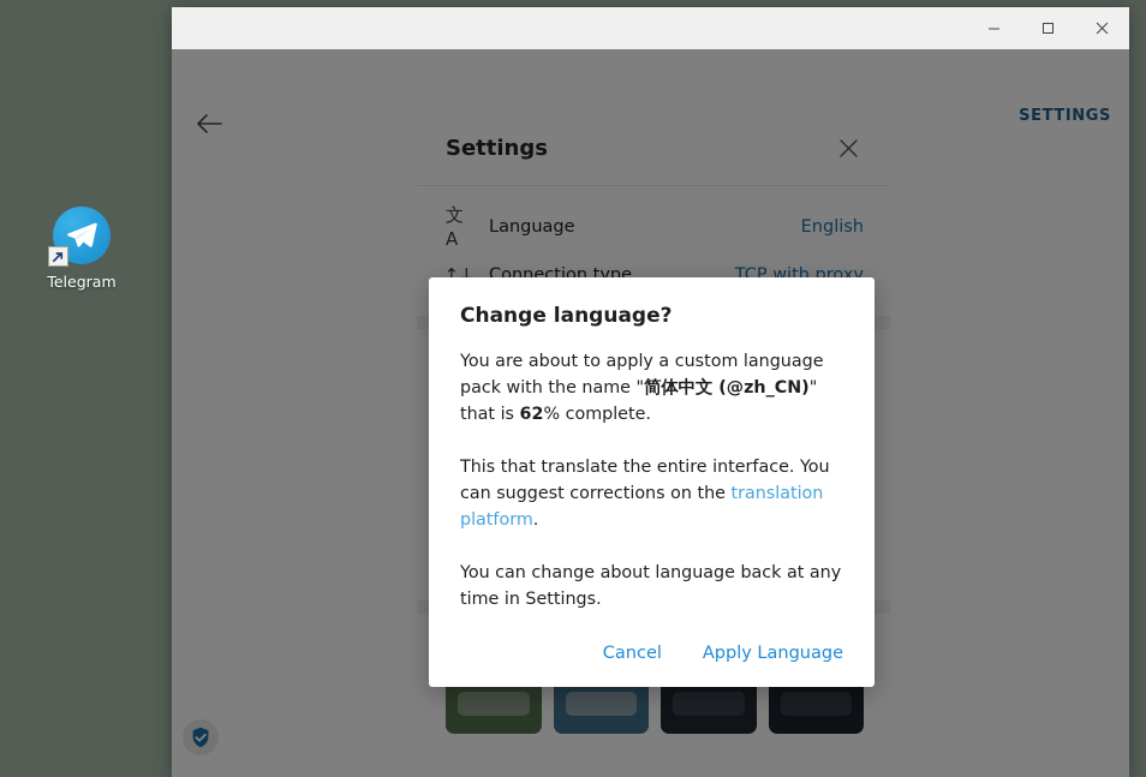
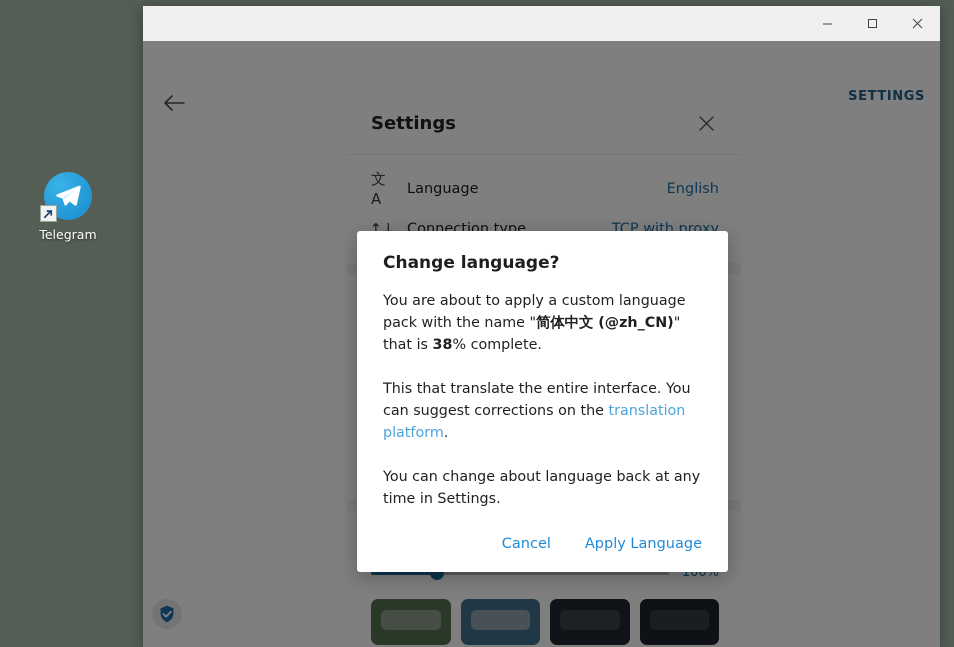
  Telegram
  SETTINGS
  Settings
  文A
  Language
  English
  ↑↓
  Connection type
  TCP with proxy
+ 100%
  Change language?
- You are about to apply a custom language pack with the name "简体中文 (@zh_CN)" that is 62% complete.
+ You are about to apply a custom language pack with the name "简体中文 (@zh_CN)" that is 38% complete.
  This that translate the entire interface. You can suggest corrections on the translation platform.
  You can change about language back at any time in Settings.
  Cancel
  Apply Language
